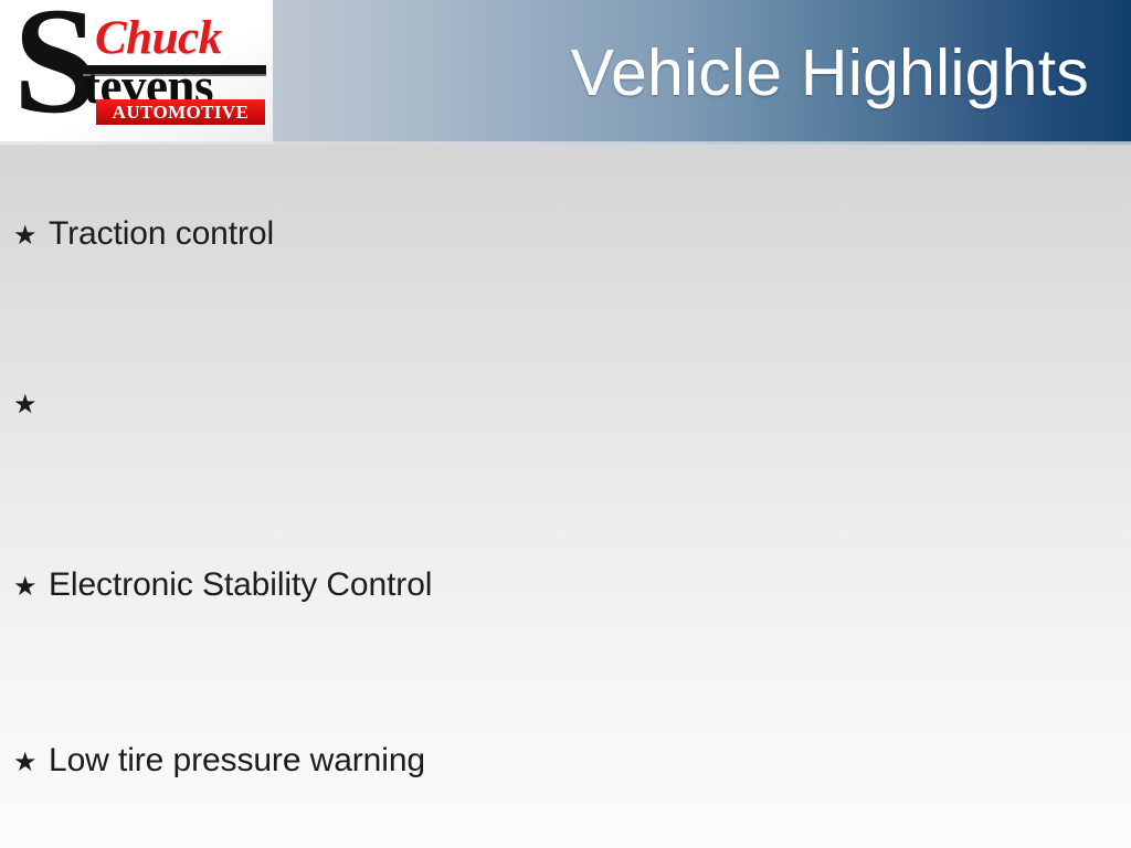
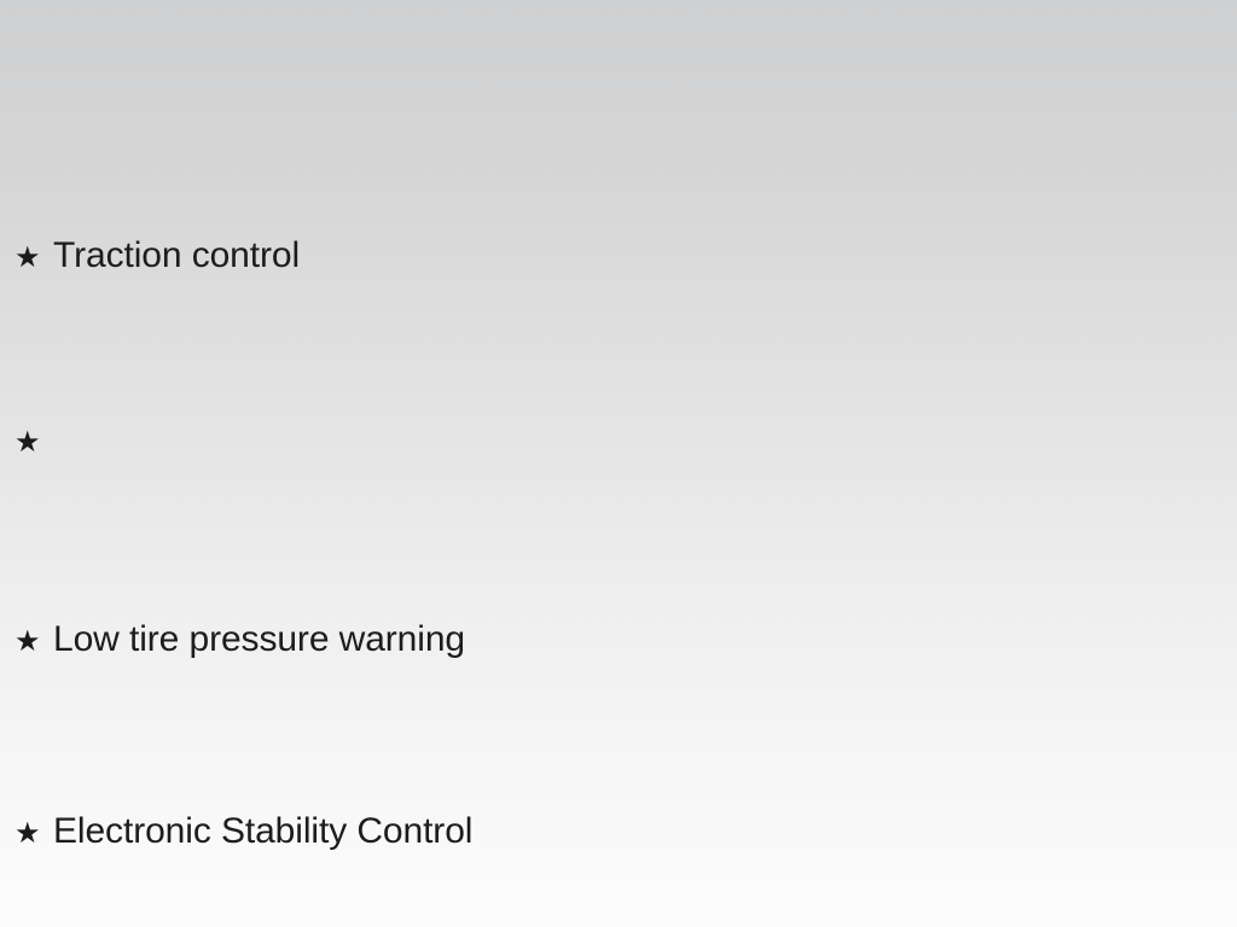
- S
- Chuck
- tevens
- AUTOMOTIVE
- Vehicle Highlights
  ★
  Traction control
  ★
  ★
- Electronic Stability Control
+ Low tire pressure warning
  ★
- Low tire pressure warning
+ Electronic Stability Control
